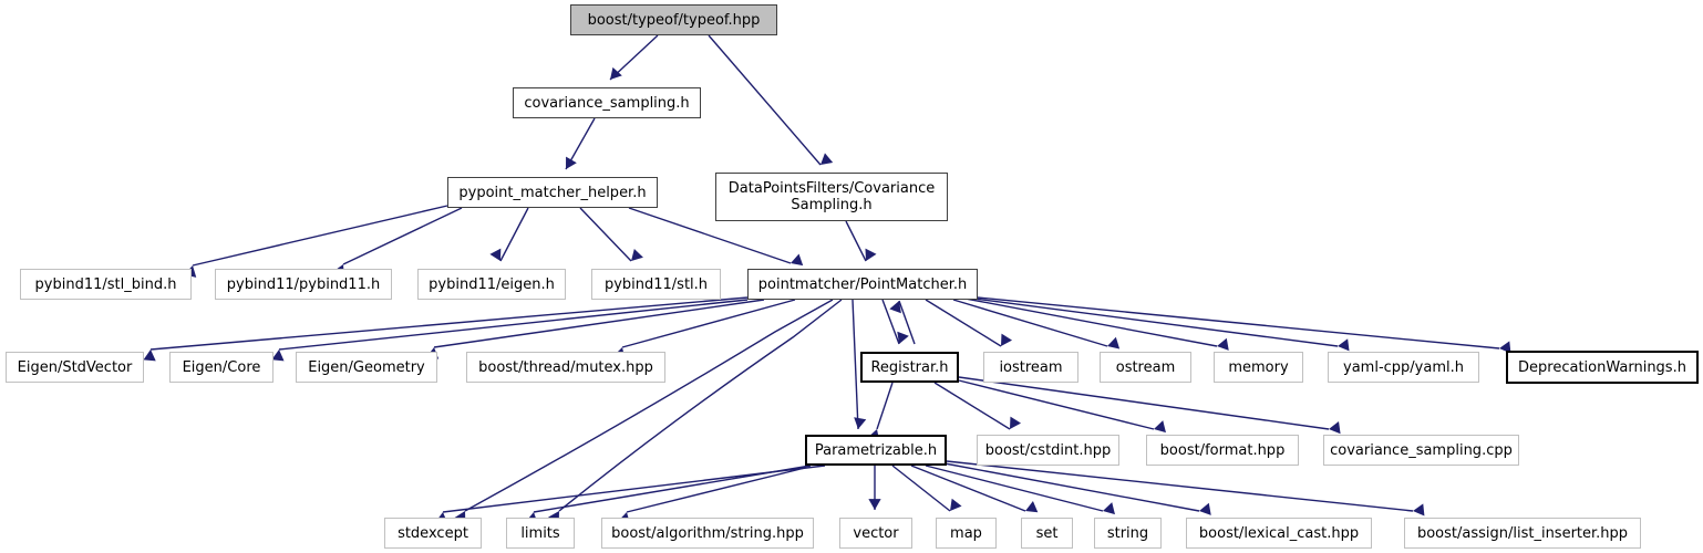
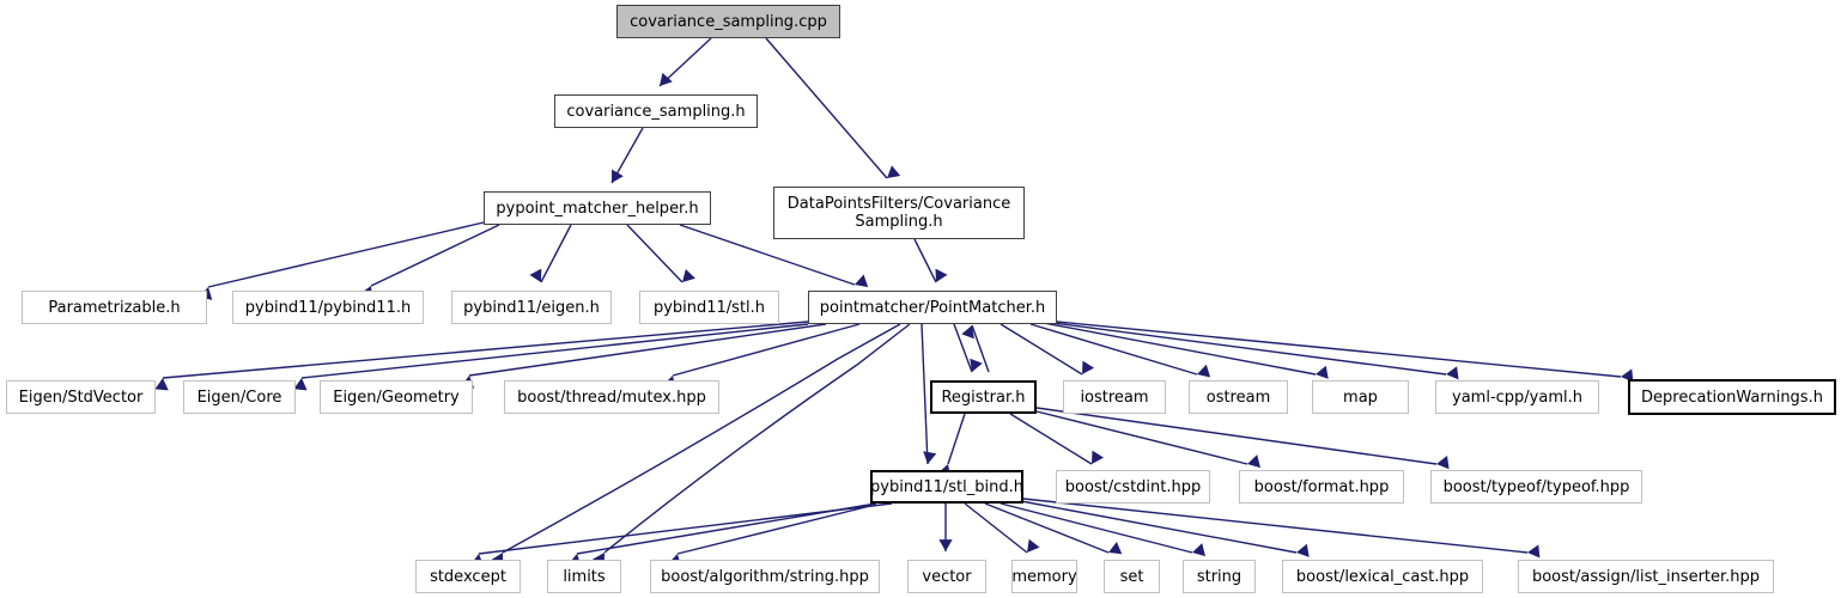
- boost/typeof/typeof.hpp
+ covariance_sampling.cpp
  covariance_sampling.h
  DataPointsFilters/Covariance
  Sampling.h
  pypoint_matcher_helper.h
- pybind11/stl_bind.h
+ Parametrizable.h
  pybind11/pybind11.h
  pybind11/eigen.h
  pybind11/stl.h
  pointmatcher/PointMatcher.h
  Eigen/StdVector
  Eigen/Core
  Eigen/Geometry
  boost/thread/mutex.hpp
  Registrar.h
  iostream
  ostream
- memory
+ map
  yaml-cpp/yaml.h
  DeprecationWarnings.h
- Parametrizable.h
+ pybind11/stl_bind.h
  boost/cstdint.hpp
  boost/format.hpp
- covariance_sampling.cpp
+ boost/typeof/typeof.hpp
  stdexcept
  limits
  boost/algorithm/string.hpp
  vector
- map
+ memory
  set
  string
  boost/lexical_cast.hpp
  boost/assign/list_inserter.hpp
